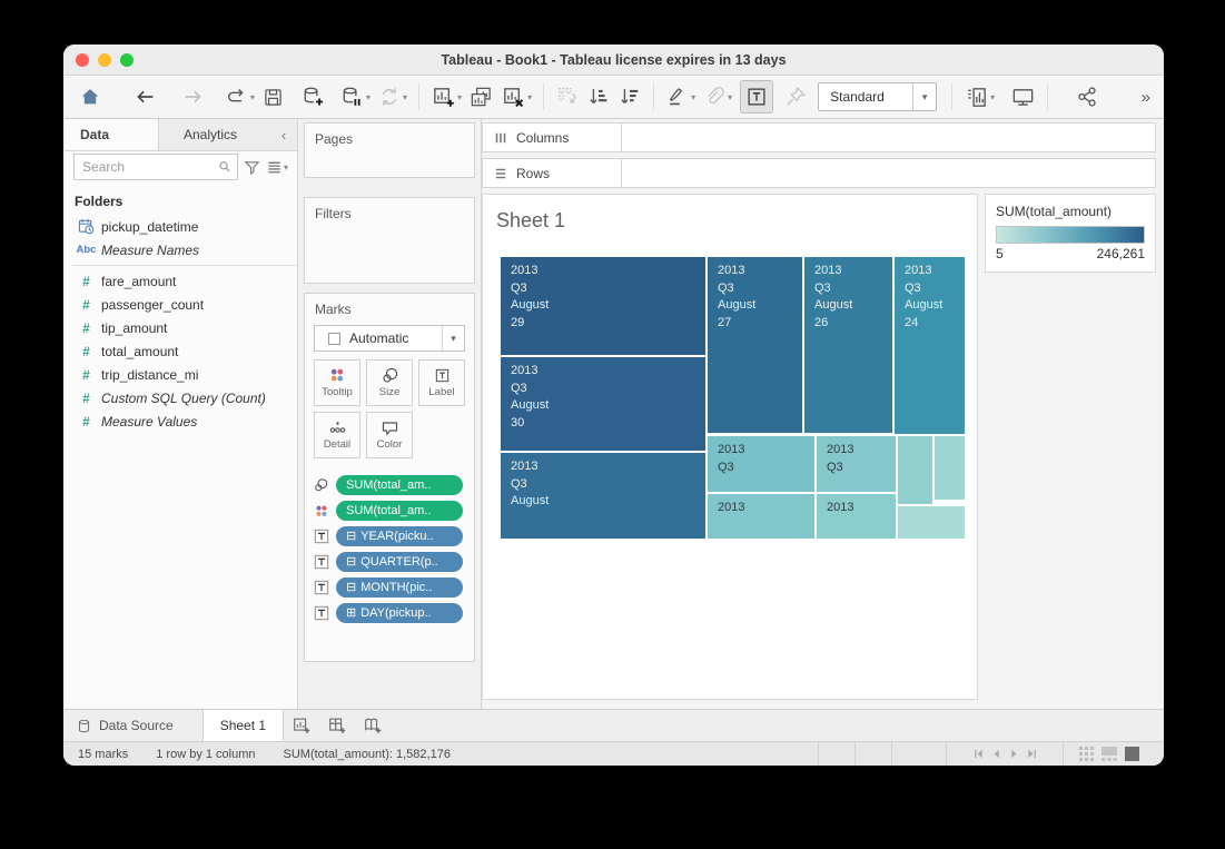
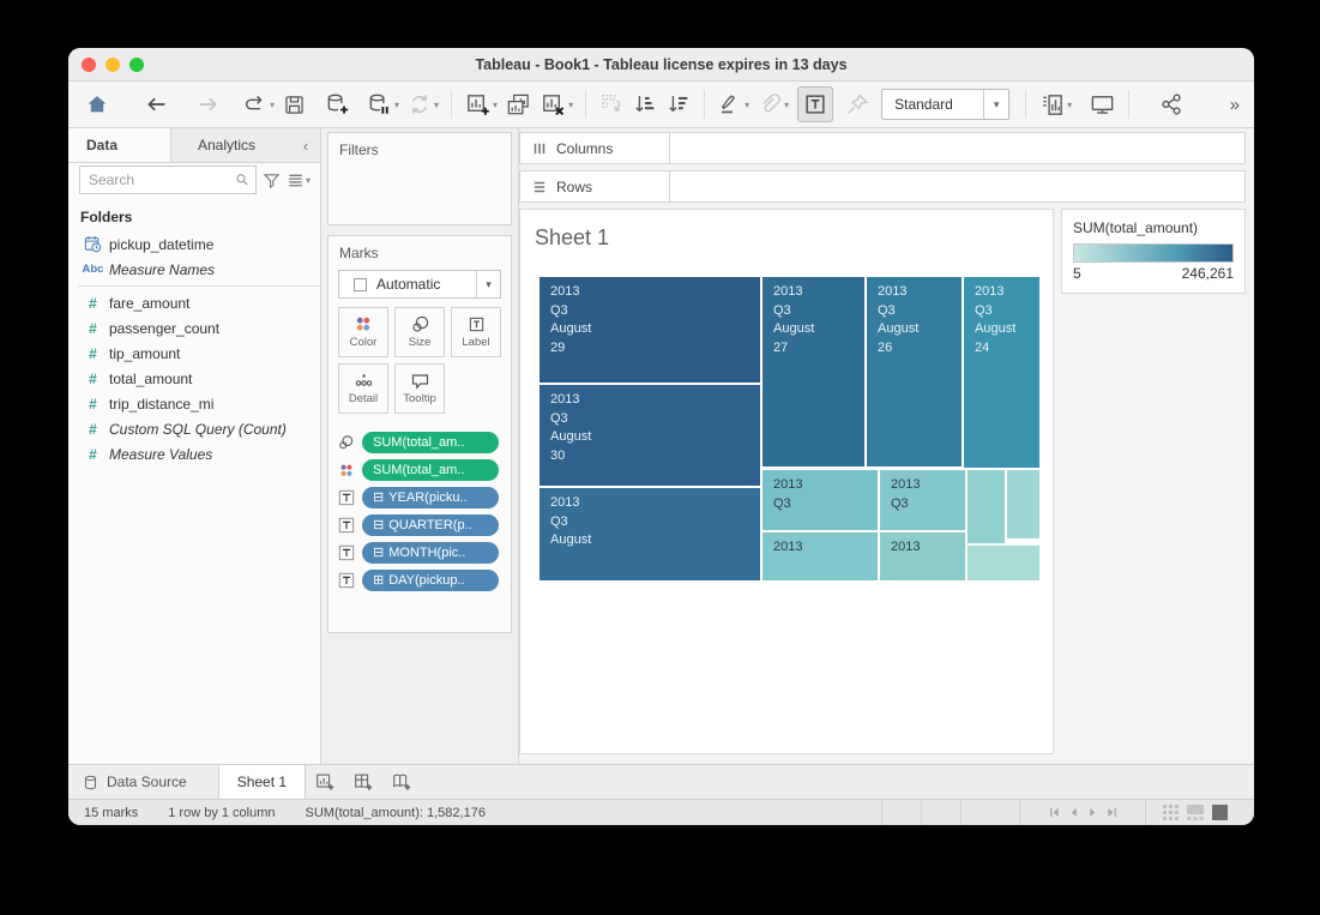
  Tableau - Book1 - Tableau license expires in 13 days
  ▾
  ▾
  ▾
  ▾
  ▾
  ▾
  ▾
  Standard
  ▾
  ▾
  »
  Data
  Analytics
  ‹
  Search
  ▾
  Folders
  pickup_datetime
  Abc
  Measure Names
  #
  fare_amount
  #
  passenger_count
  #
  tip_amount
  #
  total_amount
  #
  trip_distance_mi
  #
  Custom SQL Query (Count)
  #
  Measure Values
- Pages
  Filters
  Marks
  Automatic
  ▾
- Tooltip
+ Color
  Size
  Label
  Detail
- Color
+ Tooltip
  SUM(total_am..
  SUM(total_am..
  ⊟
  YEAR(picku..
  ⊟
  QUARTER(p..
  ⊟
  MONTH(pic..
  ⊞
  DAY(pickup..
  Columns
  Rows
  Sheet 1
  2013
  Q3
  August
  29
  2013
  Q3
  August
  30
  2013
  Q3
  August
  2013
  Q3
  August
  27
  2013
  Q3
  August
  26
  2013
  Q3
  August
  24
  2013
  Q3
  2013
  2013
  Q3
  2013
  SUM(total_amount)
  5
  246,261
  Data Source
  Sheet 1
  15 marks
  1 row by 1 column
  SUM(total_amount): 1,582,176
